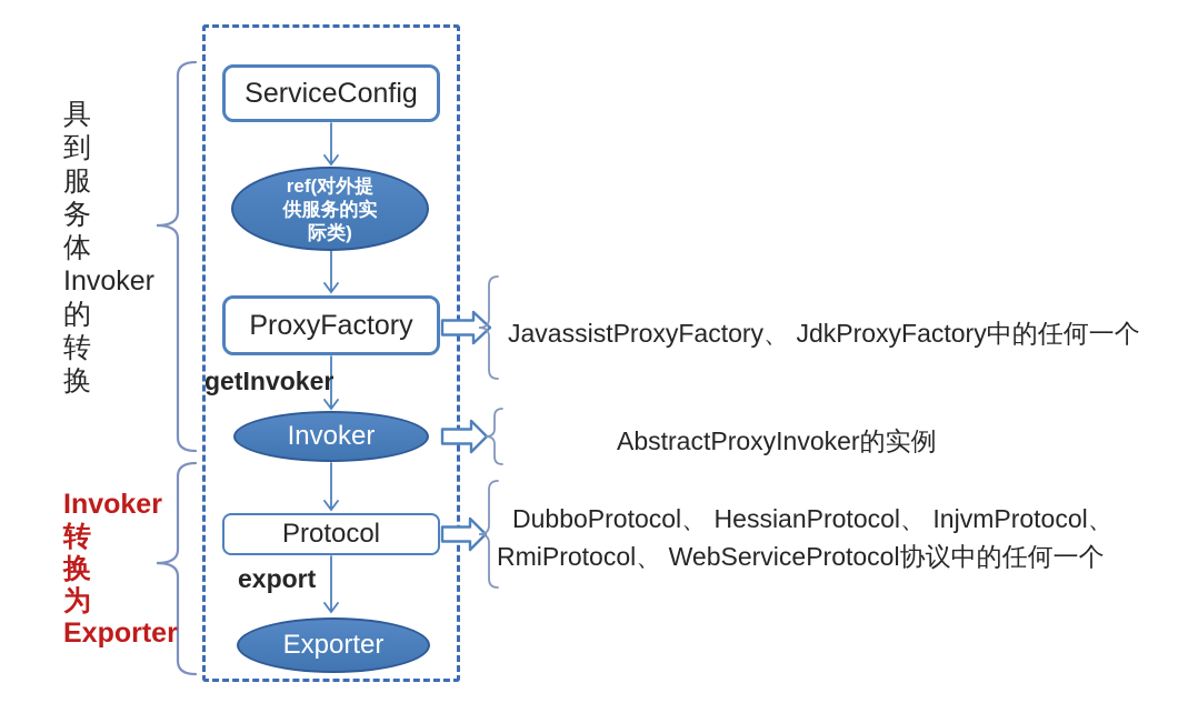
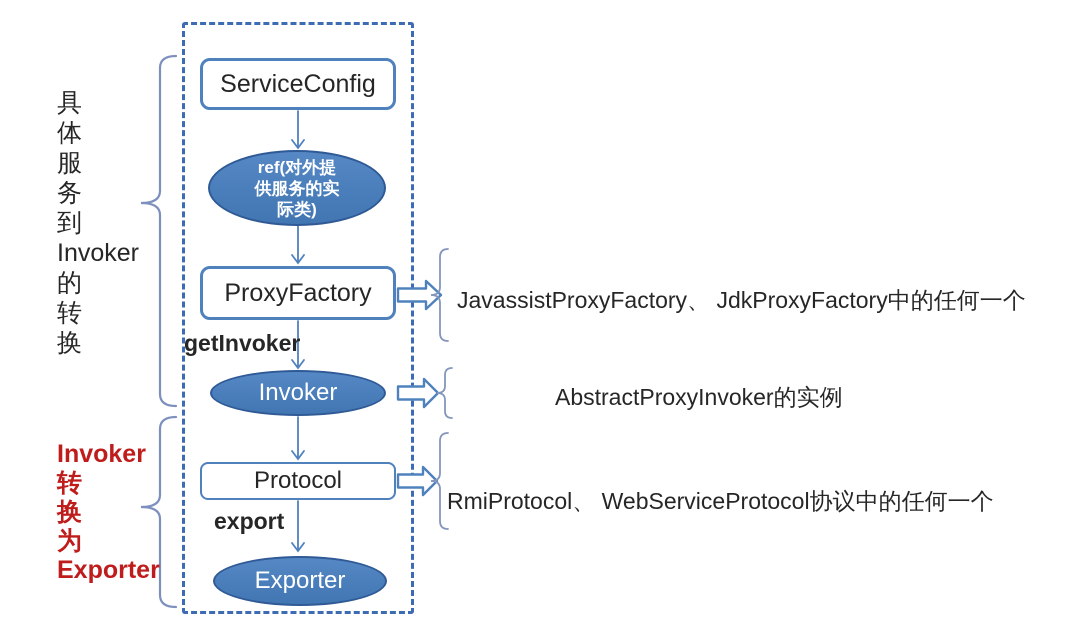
  具
- 到
+ 体
  服
  务
- 体
+ 到
  Invoker
  的
  转
  换
  Invoker
  转
  换
  为
  Exporter
  ServiceConfig
  ref(对外提
  供服务的实
  际类)
  ProxyFactory
  getInvoker
  Invoker
  Protocol
  export
  Exporter
  JavassistProxyFactory、 JdkProxyFactory中的任何一个
  AbstractProxyInvoker的实例
- DubboProtocol、 HessianProtocol、 InjvmProtocol、
  RmiProtocol、 WebServiceProtocol协议中的任何一个
